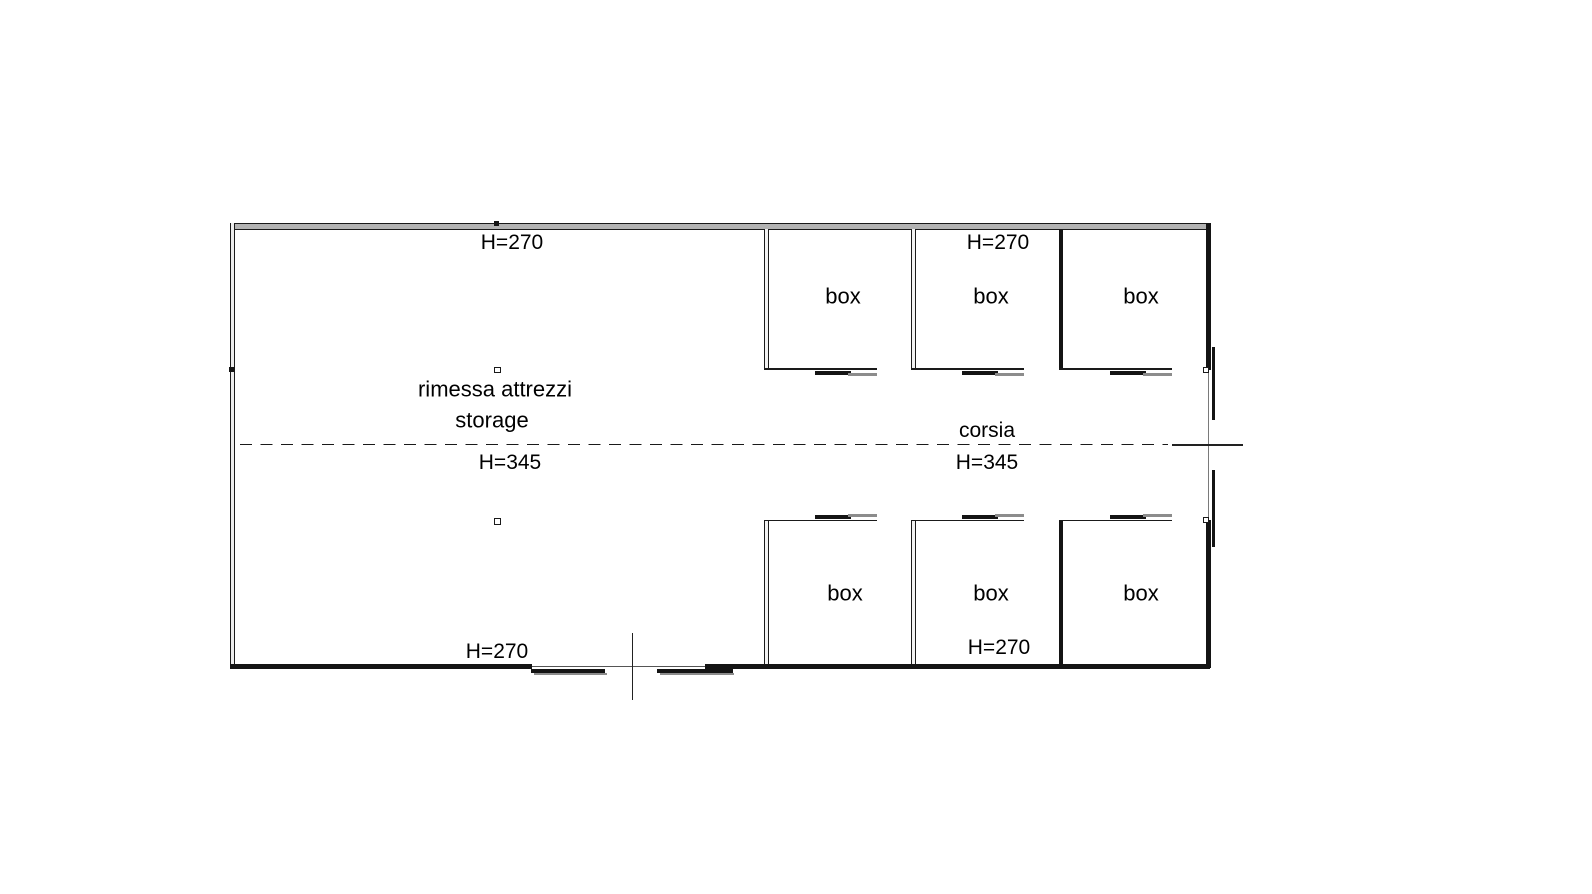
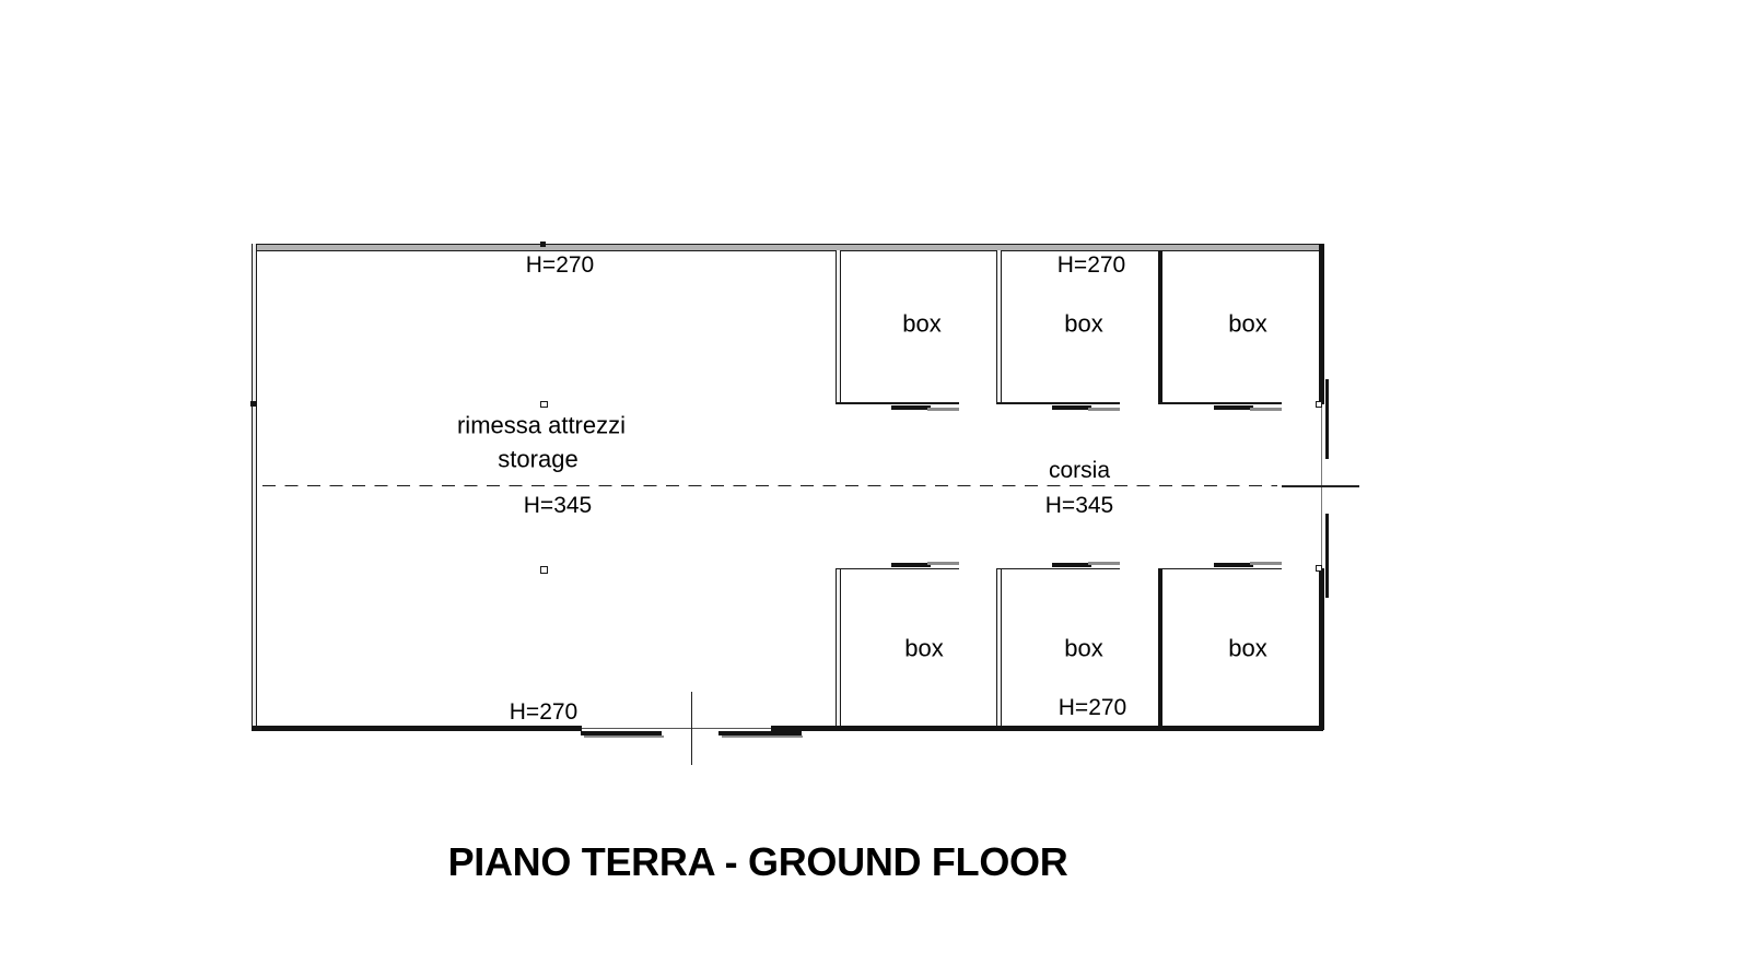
  H=270
  H=270
  box
  box
  box
  rimessa attrezzi
  storage
  corsia
  H=345
  H=345
  box
  box
  box
  H=270
  H=270
+ PIANO TERRA - GROUND FLOOR
